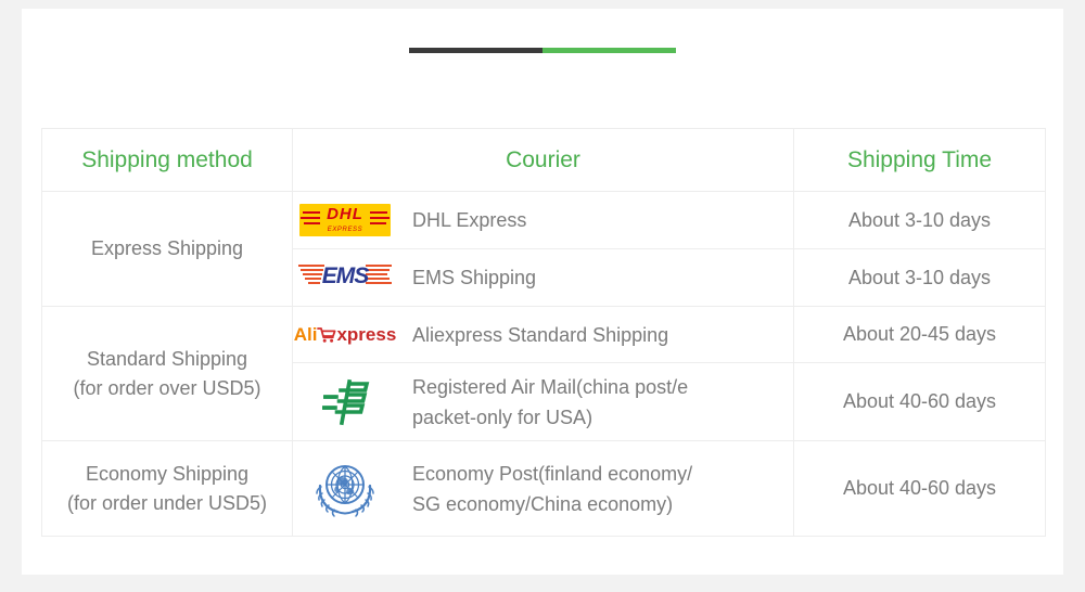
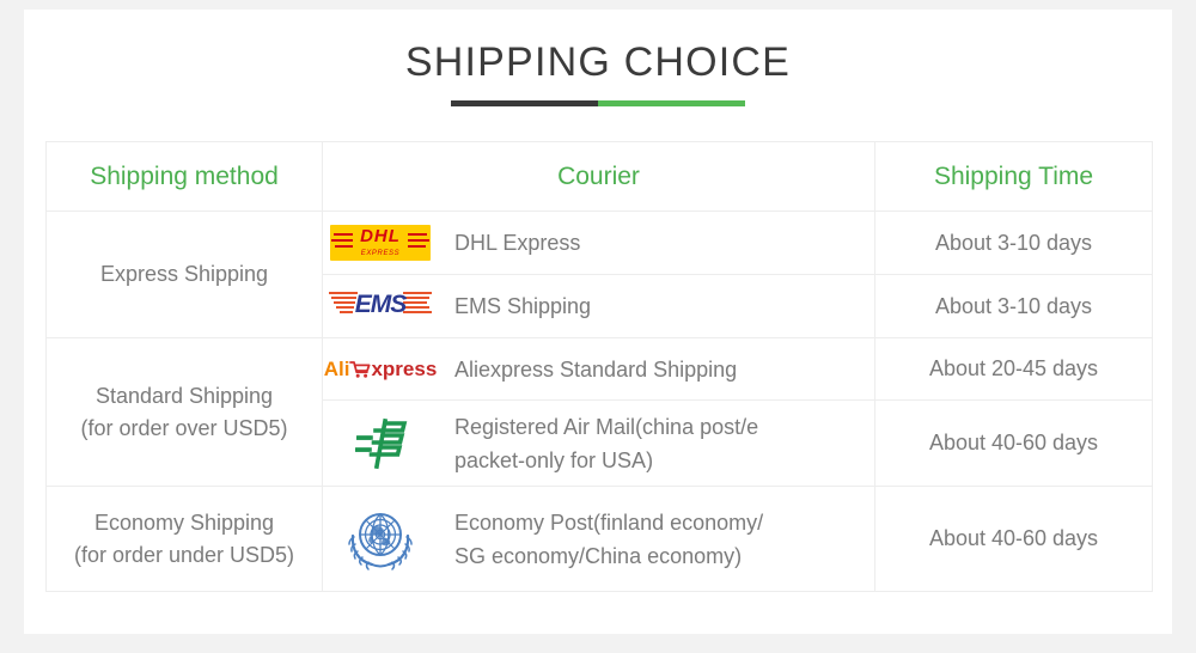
+ SHIPPING CHOICE
  Shipping method	Courier	Shipping Time
  Express Shipping	DHL DHL Express	About 3-10 days
  EMS EMS Shipping	About 3-10 days
  Standard Shipping (for order over USD5)	Ali xpress Aliexpress Standard Shipping	About 20-45 days
  Registered Air Mail(china post/e packet-only for USA)	About 40-60 days
  Economy Shipping (for order under USD5)	Economy Post(finland economy/ SG economy/China economy)	About 40-60 days
